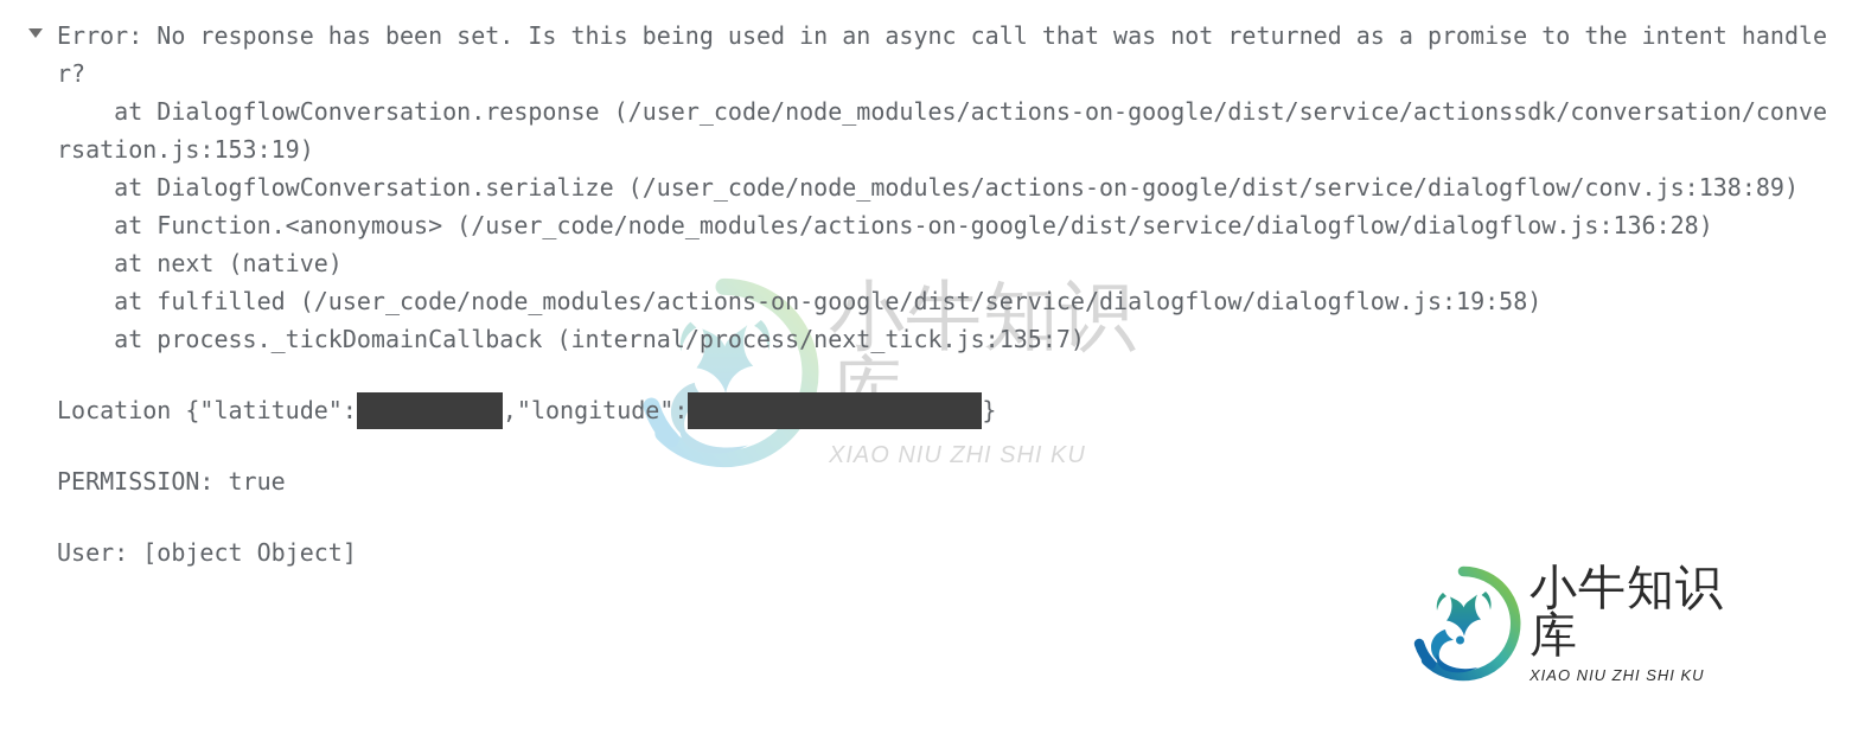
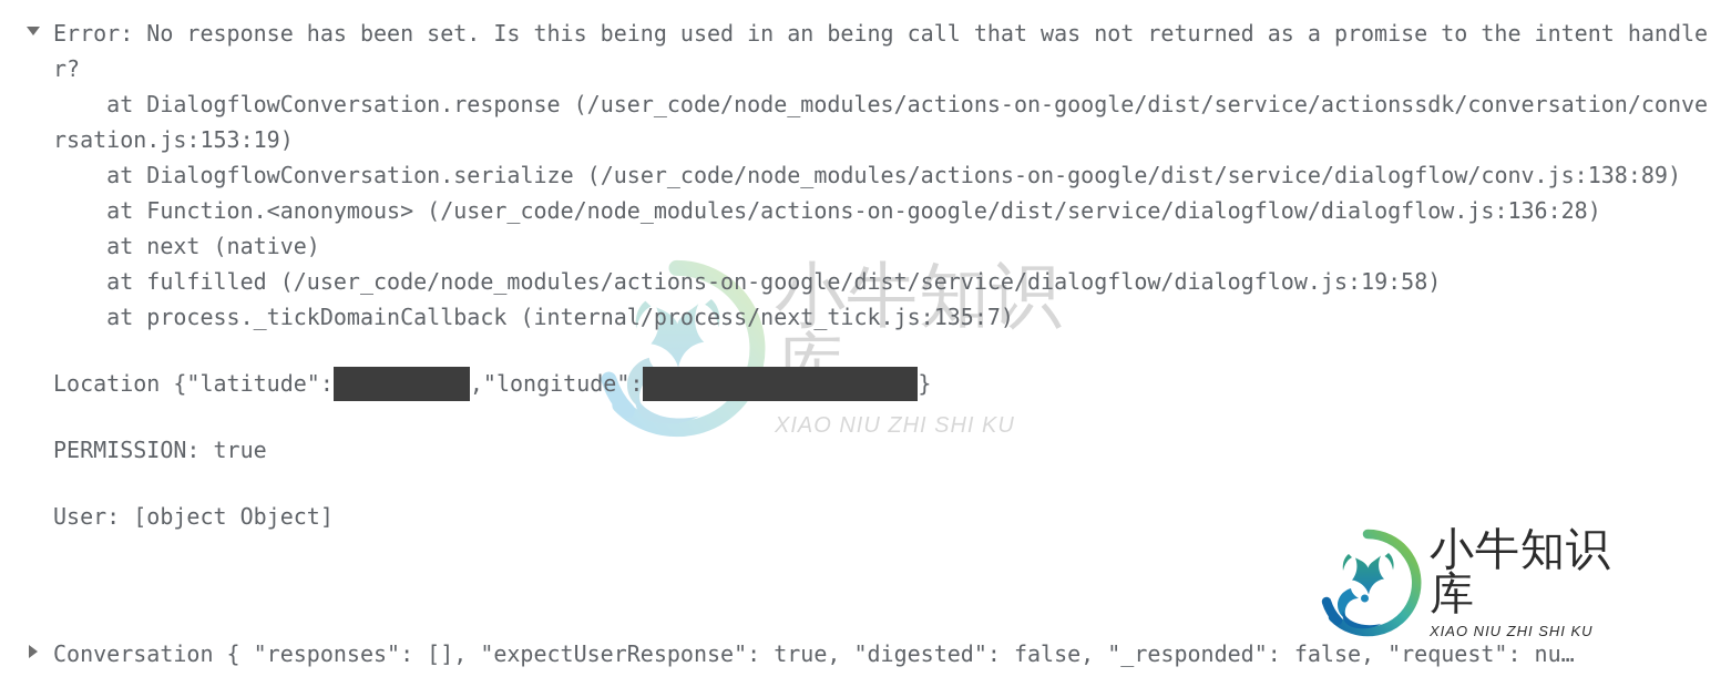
  小牛知识
  XIAO NIU ZHI SHI KU
- Error: No response has been set. Is this being used in an async call that was not returned as a promise to the intent handler?
+ Error: No response has been set. Is this being used in an being call that was not returned as a promise to the intent handler?
  at DialogflowConversation.response (/user_code/node_modules/actions-on-google/dist/service/actionssdk/conversation/conversation.js:153:19)
  at DialogflowConversation.serialize (/user_code/node_modules/actions-on-google/dist/service/dialogflow/conv.js:138:89)
  at Function.<anonymous> (/user_code/node_modules/actions-on-google/dist/service/dialogflow/dialogflow.js:136:28)
  at next (native)
  at fulfilled (/user_code/node_modules/actions-on-google/dist/service/dialogflow/dialogflow.js:19:58)
  at process._tickDomainCallback (internal/process/next_tick.js:135:7)
  Location
  {"latitude":
  ,"longitude":
  }
  PERMISSION: true
  User: [object Object]
+ Conversation { "responses": [], "expectUserResponse": true, "digested": false, "_responded": false, "request": nu…
  小牛知识库
  XIAO NIU ZHI SHI KU
